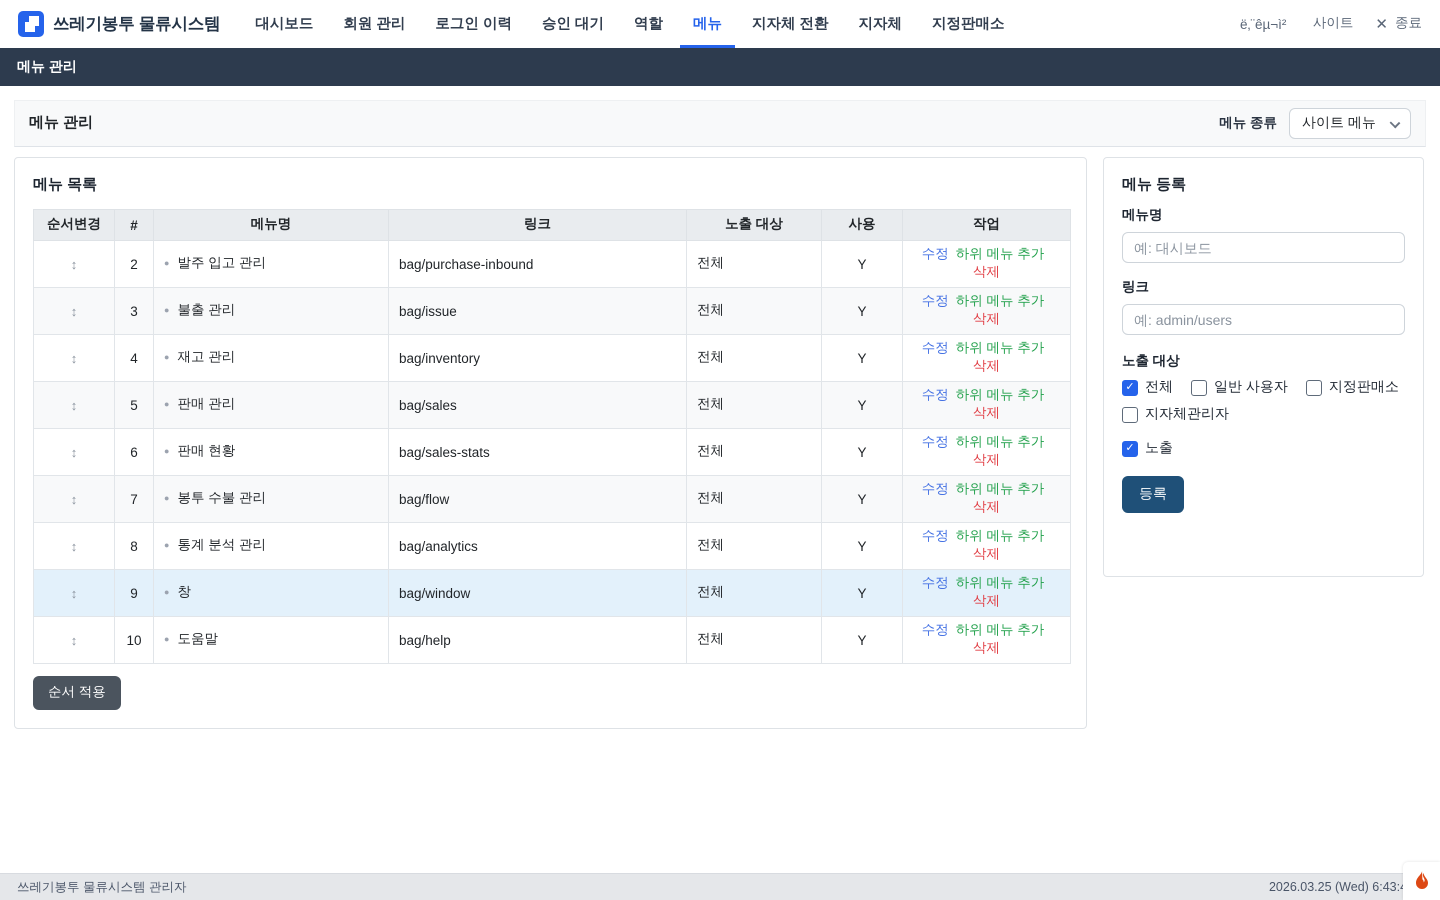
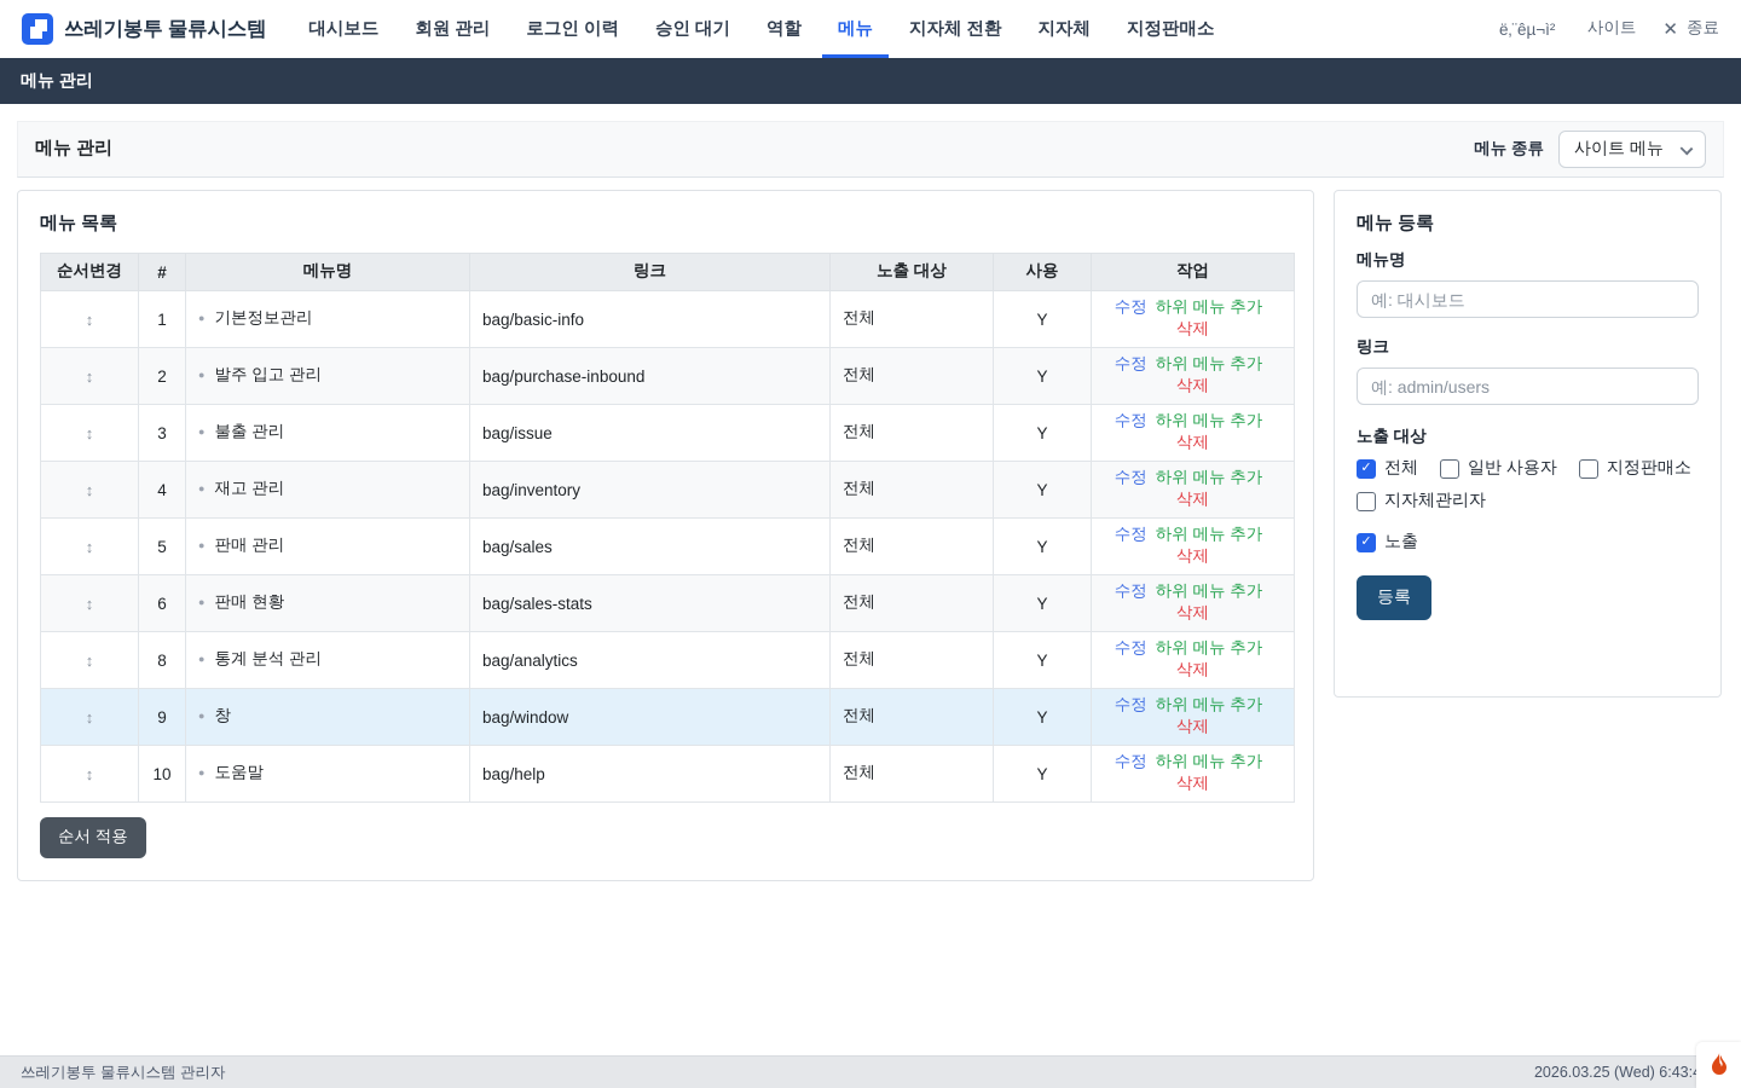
  쓰레기봉투 물류시스템
  대시보드
  회원 관리
  로그인 이력
  승인 대기
  역할
  메뉴
  지자체 전환
  지자체
  지정판매소
  ë‚¨êµ¬ì²­
  사이트
  ✕
  종료
  메뉴 관리
  메뉴 관리
  메뉴 종류
  사이트 메뉴
  메뉴 목록
  순서변경	#	메뉴명	링크	노출 대상	사용	작업
+ ↕	1	● 기본정보관리	bag/basic-info	전체	Y	수정 하위 메뉴 추가삭제
  ↕	2	● 발주 입고 관리	bag/purchase-inbound	전체	Y	수정 하위 메뉴 추가삭제
  ↕	3	● 불출 관리	bag/issue	전체	Y	수정 하위 메뉴 추가삭제
  ↕	4	● 재고 관리	bag/inventory	전체	Y	수정 하위 메뉴 추가삭제
  ↕	5	● 판매 관리	bag/sales	전체	Y	수정 하위 메뉴 추가삭제
  ↕	6	● 판매 현황	bag/sales-stats	전체	Y	수정 하위 메뉴 추가삭제
- ↕	7	● 봉투 수불 관리	bag/flow	전체	Y	수정 하위 메뉴 추가삭제
  ↕	8	● 통계 분석 관리	bag/analytics	전체	Y	수정 하위 메뉴 추가삭제
  ↕	9	● 창	bag/window	전체	Y	수정 하위 메뉴 추가삭제
  ↕	10	● 도움말	bag/help	전체	Y	수정 하위 메뉴 추가삭제
  순서 적용
  메뉴 등록
  메뉴명
  예: 대시보드
  링크
  예: admin/users
  노출 대상
  전체
  일반 사용자
  지정판매소
  지자체관리자
  노출
  등록
  쓰레기봉투 물류시스템 관리자
  2026.03.25 (Wed) 6:43:
